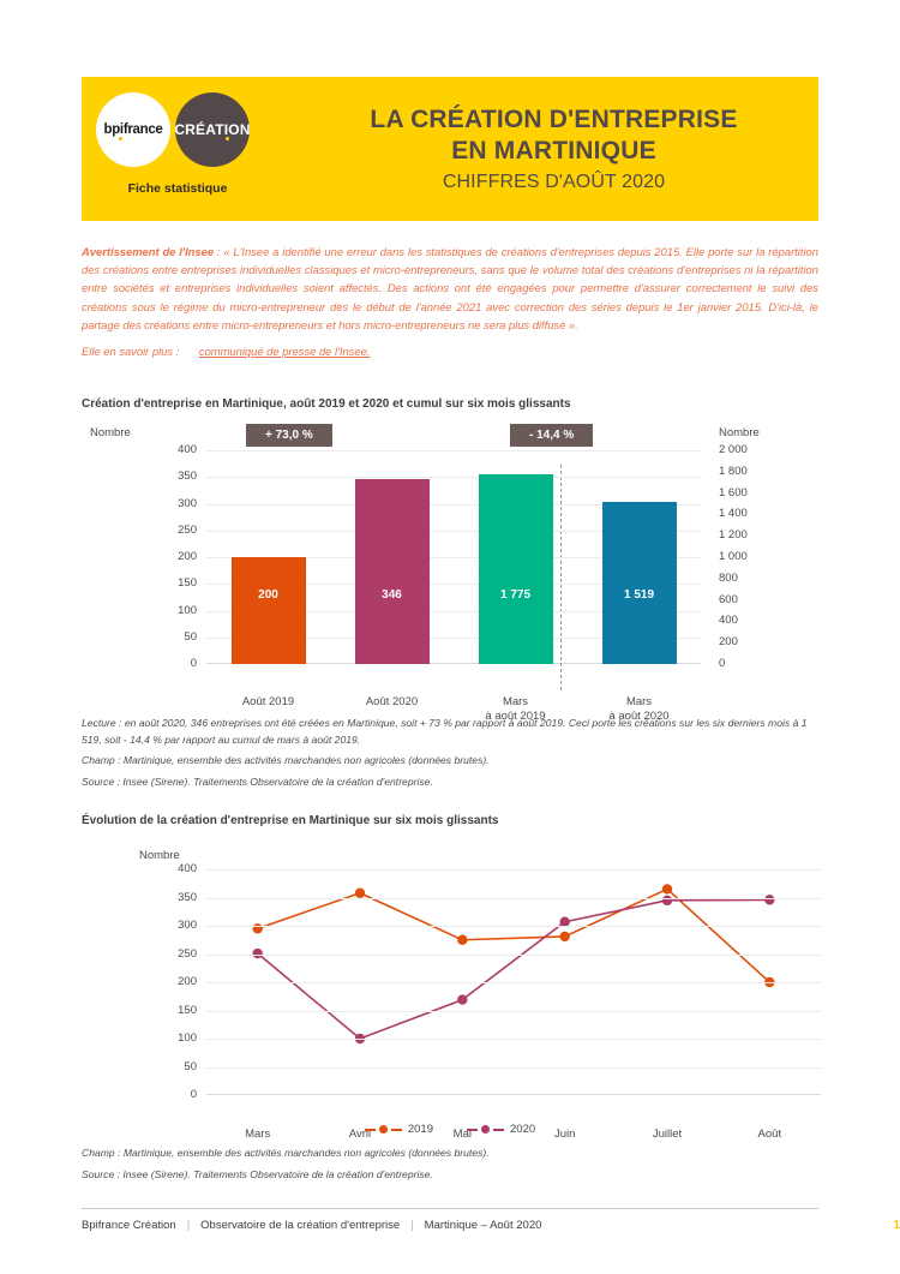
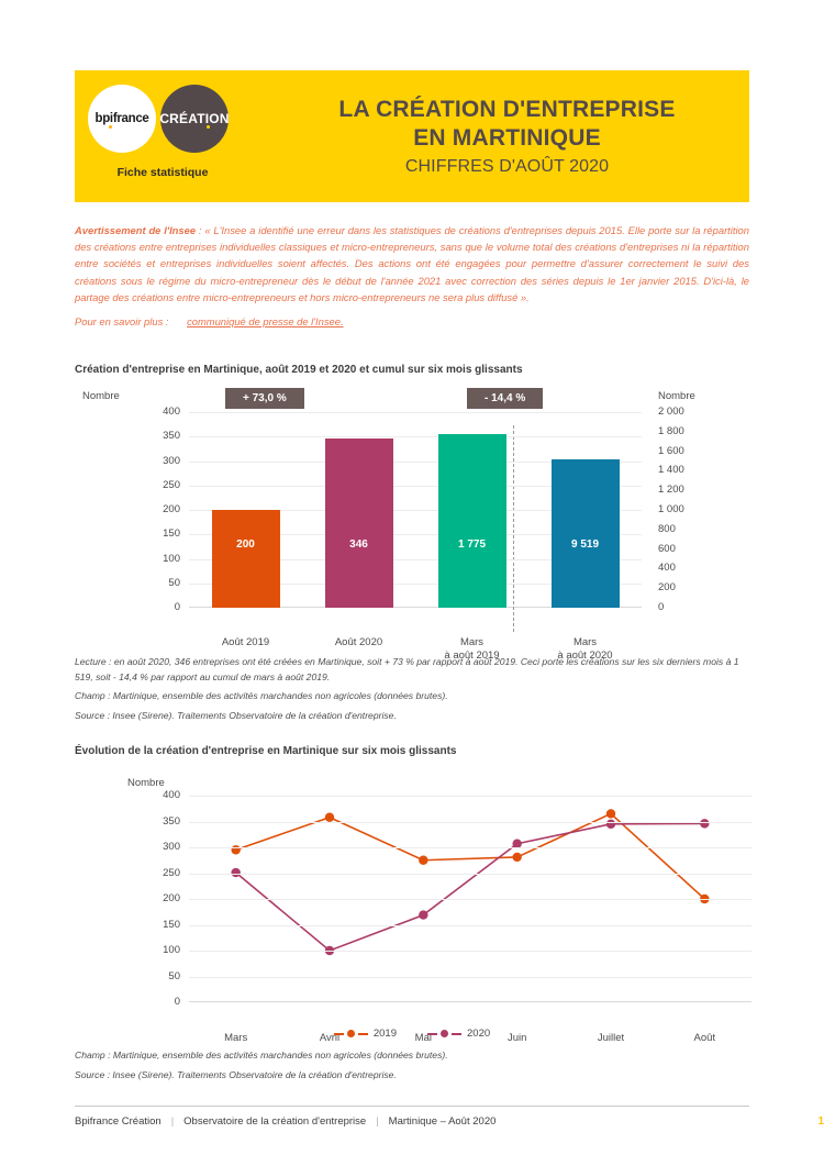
  bpifrance
  CRÉATION
  Fiche statistique
  LA CRÉATION D'ENTREPRISE
  EN MARTINIQUE
  CHIFFRES D'AOÛT 2020
  Avertissement de l'Insee : « L'Insee a identifié une erreur dans les statistiques de créations d'entreprises depuis 2015. Elle porte sur la répartition des créations entre entreprises individuelles classiques et micro-entrepreneurs, sans que le volume total des créations d'entreprises ni la répartition entre sociétés et entreprises individuelles soient affectés. Des actions ont été engagées pour permettre d'assurer correctement le suivi des créations sous le régime du micro-entrepreneur dès le début de l'année 2021 avec correction des séries depuis le 1er janvier 2015. D'ici-là, le partage des créations entre micro-entrepreneurs et hors micro-entrepreneurs ne sera plus diffusé ».
- Elle en savoir plus : communiqué de presse de l'Insee.
+ Pour en savoir plus : communiqué de presse de l'Insee.
  Création d'entreprise en Martinique, août 2019 et 2020 et cumul sur six mois glissants
  Nombre
  Nombre
  400
  350
  300
  250
  200
  150
  100
  50
  0
  2 000
  1 800
  1 600
  1 400
  1 200
  1 000
  800
  600
  400
  200
  0
  200
  Août 2019
  346
  Août 2020
  1 775
  Mars
  à août 2019
- 1 519
+ 9 519
  Mars
  à août 2020
  + 73,0 %
  - 14,4 %
  Lecture : en août 2020, 346 entreprises ont été créées en Martinique, soit + 73 % par rapport à août 2019. Ceci porte les créations sur les six derniers mois à 1 519, soit - 14,4 % par rapport au cumul de mars à août 2019.
  Champ : Martinique, ensemble des activités marchandes non agricoles (données brutes).
  Source : Insee (Sirene). Traitements Observatoire de la création d'entreprise.
  Évolution de la création d'entreprise en Martinique sur six mois glissants
  Nombre
  400
  350
  300
  250
  200
  150
  100
  50
  0
  Mars
  Avril
  Mai
  Juin
  Juillet
  Août
  2019
  2020
  Champ : Martinique, ensemble des activités marchandes non agricoles (données brutes).
  Source : Insee (Sirene). Traitements Observatoire de la création d'entreprise.
  Bpifrance Création
  |
  Observatoire de la création d'entreprise
  |
  Martinique – Août 2020
  1
